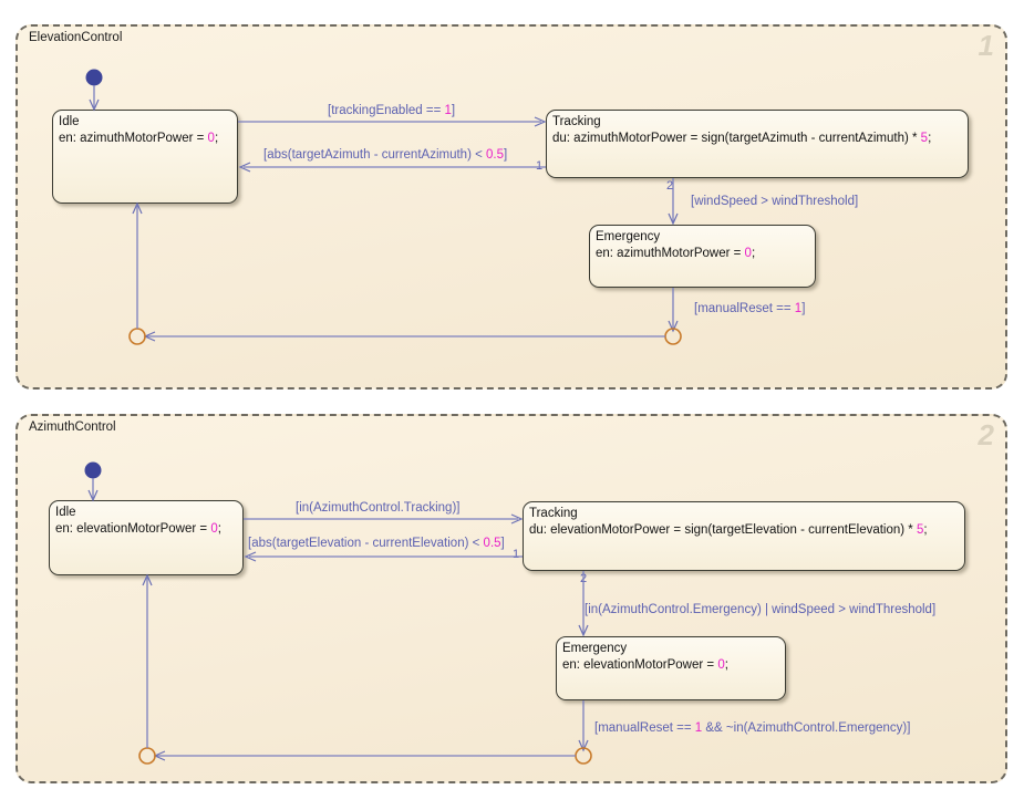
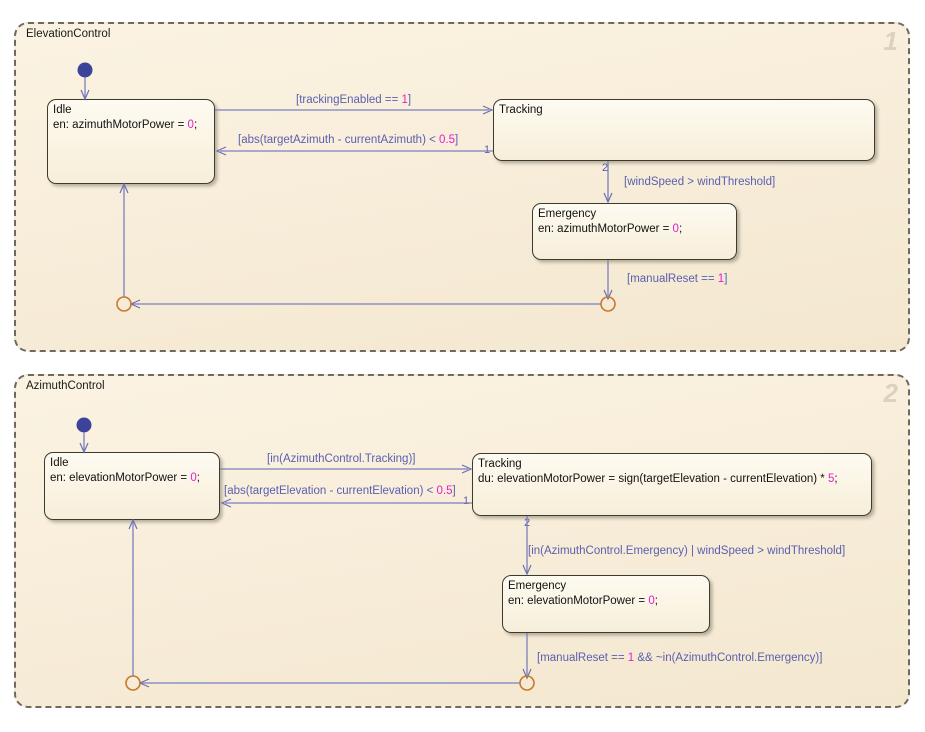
  ElevationControl
  1
  Idle
  en: azimuthMotorPower = 0;
  Tracking
- du: azimuthMotorPower = sign(targetAzimuth - currentAzimuth) * 5;
  Emergency
  en: azimuthMotorPower = 0;
  [trackingEnabled == 1]
  [abs(targetAzimuth - currentAzimuth) < 0.5]
  [windSpeed > windThreshold]
  [manualReset == 1]
  1
  2
  AzimuthControl
  2
  Idle
  en: elevationMotorPower = 0;
  Tracking
  du: elevationMotorPower = sign(targetElevation - currentElevation) * 5;
  Emergency
  en: elevationMotorPower = 0;
  [in(AzimuthControl.Tracking)]
  [abs(targetElevation - currentElevation) < 0.5]
  [in(AzimuthControl.Emergency) | windSpeed > windThreshold]
  [manualReset == 1 && ~in(AzimuthControl.Emergency)]
  1
